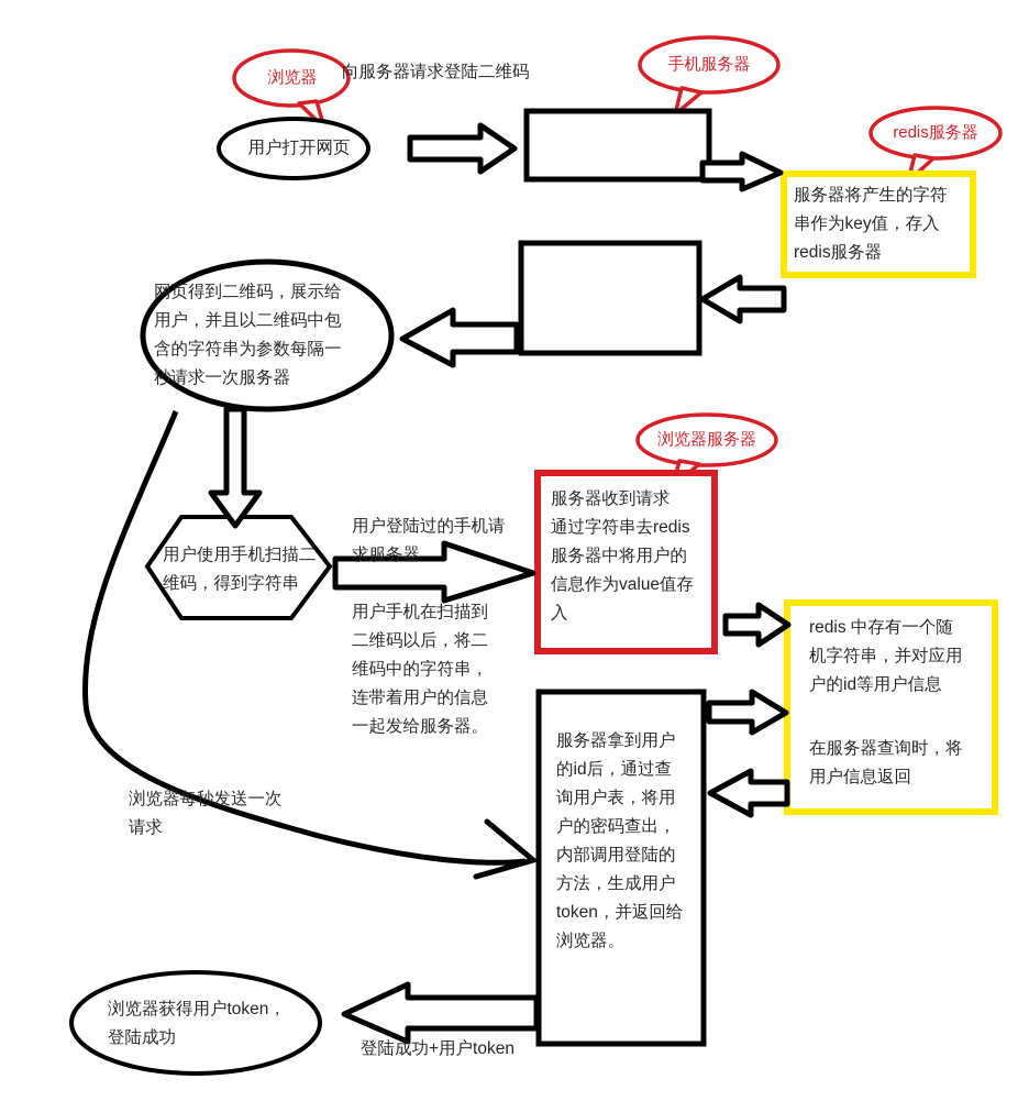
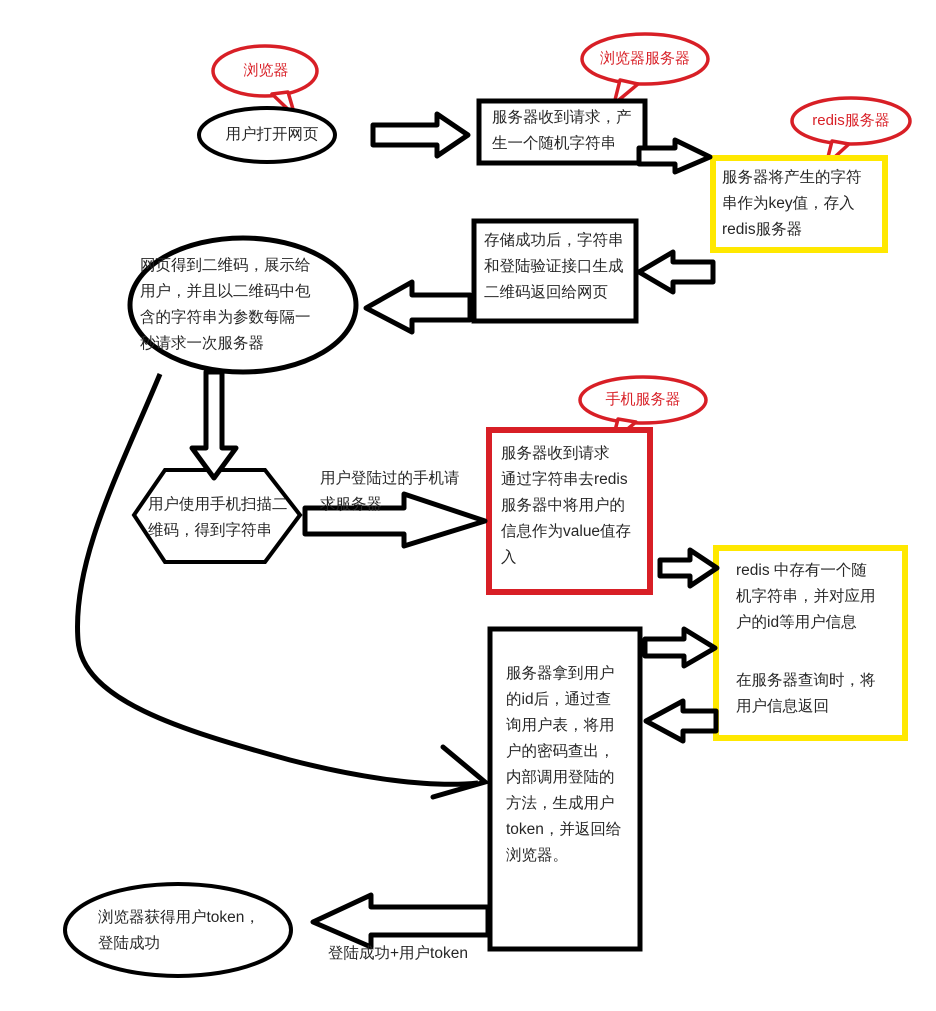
  浏览器
- 手机服务器
+ 浏览器服务器
  redis服务器
- 浏览器服务器
+ 手机服务器
  用户打开网页
+ 服务器收到请求，产
+ 生一个随机字符串
  服务器将产生的字符
  串作为key值，存入
  redis服务器
+ 存储成功后，字符串
+ 和登陆验证接口生成
+ 二维码返回给网页
  网页得到二维码，展示给
  用户，并且以二维码中包
  含的字符串为参数每隔一
  秒请求一次服务器
  用户使用手机扫描二
  维码，得到字符串
  服务器收到请求
  通过字符串去redis
  服务器中将用户的
  信息作为value值存
  入
  redis 中存有一个随
  机字符串，并对应用
  户的id等用户信息
  在服务器查询时，将
  用户信息返回
  服务器拿到用户
  的id后，通过查
  询用户表，将用
  户的密码查出，
  内部调用登陆的
  方法，生成用户
  token，并返回给
  浏览器。
  浏览器获得用户token，
  登陆成功
- 向服务器请求登陆二维码
  用户登陆过的手机请
  求服务器
- 用户手机在扫描到
- 二维码以后，将二
- 维码中的字符串，
- 连带着用户的信息
- 一起发给服务器。
- 浏览器每秒发送一次
- 请求
  登陆成功+用户token
